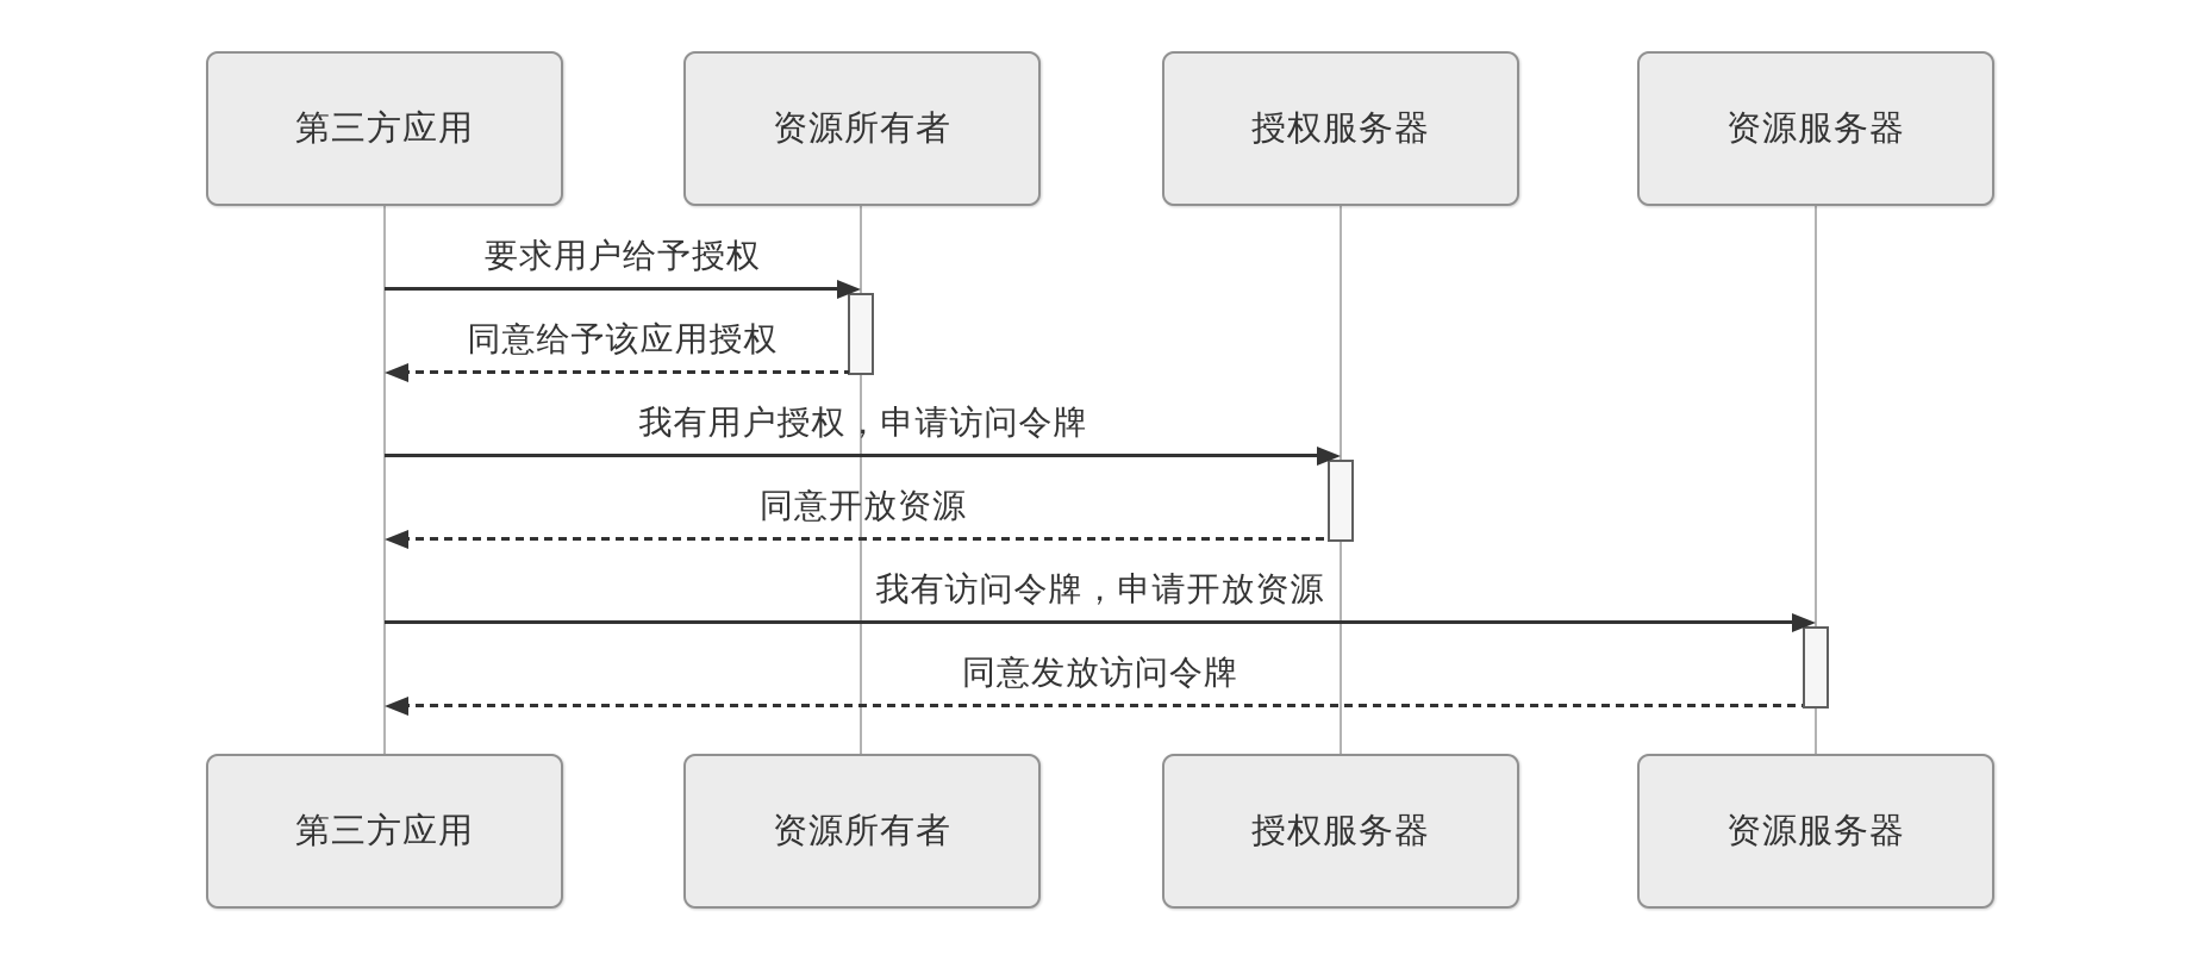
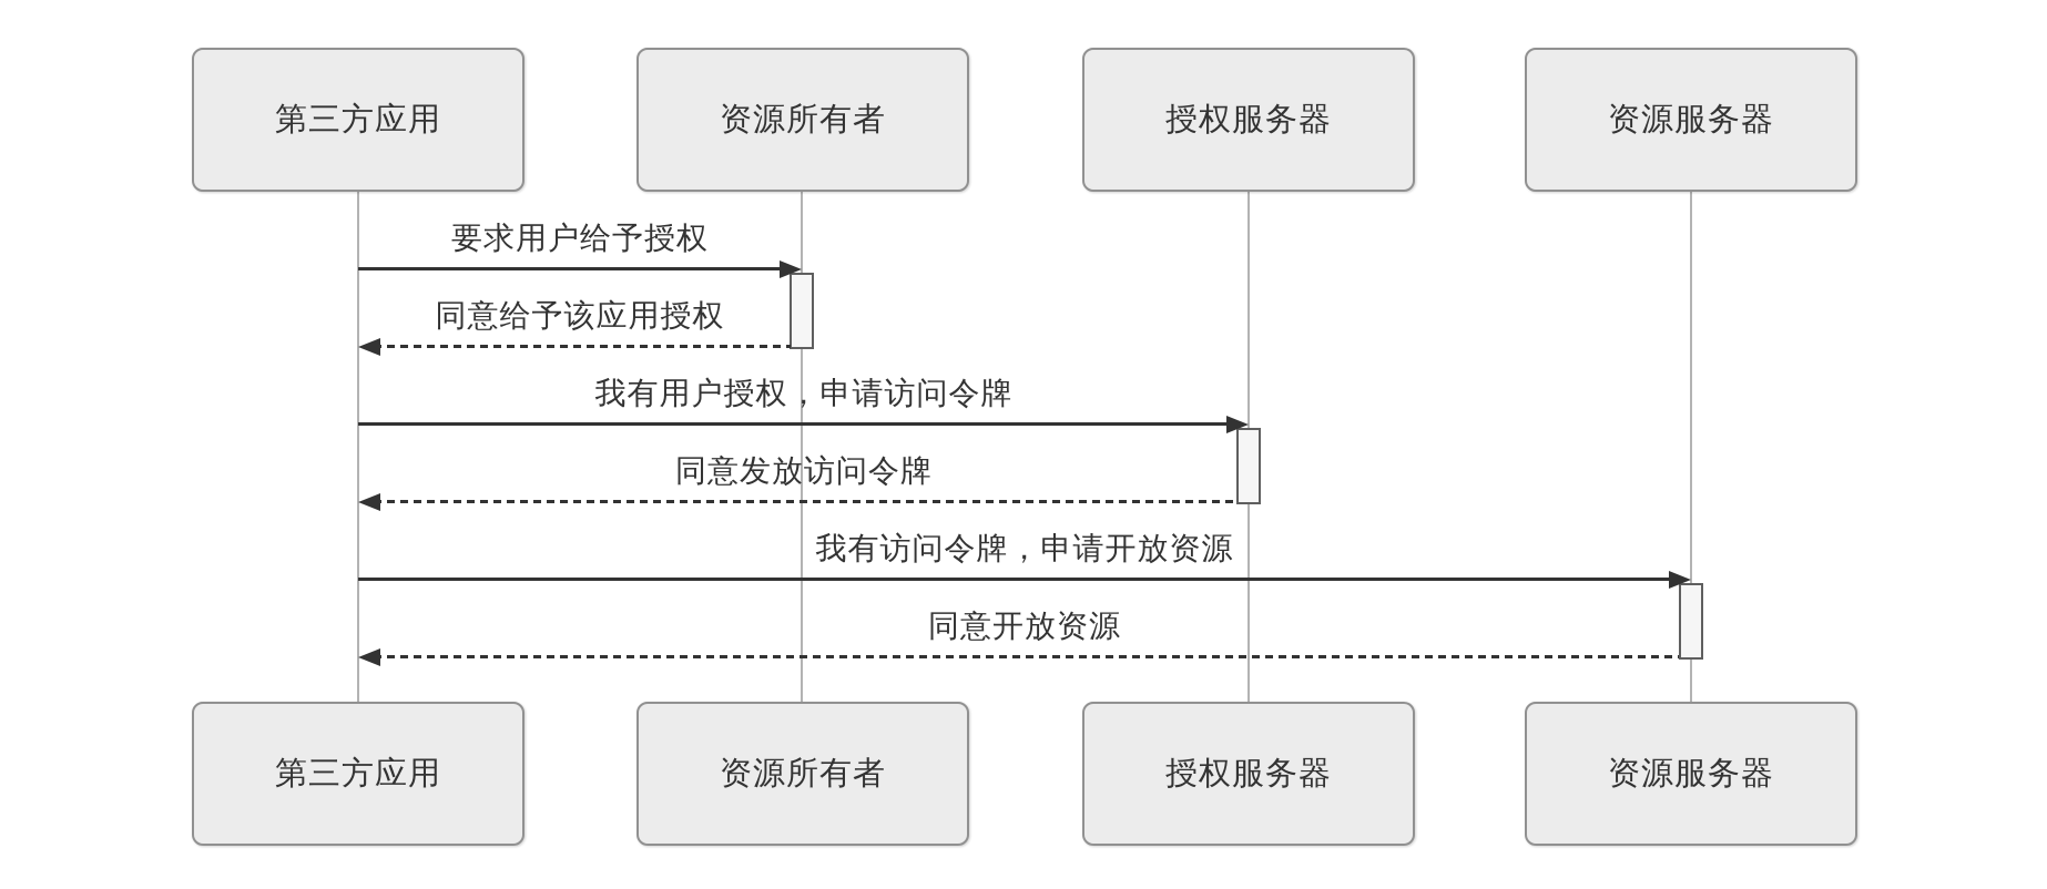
  要求用户给予授权
  同意给予该应用授权
  我有用户授权，申请访问令牌
- 同意开放资源
+ 同意发放访问令牌
  我有访问令牌，申请开放资源
- 同意发放访问令牌
+ 同意开放资源
  第三方应用
  资源所有者
  授权服务器
  资源服务器
  第三方应用
  资源所有者
  授权服务器
  资源服务器
